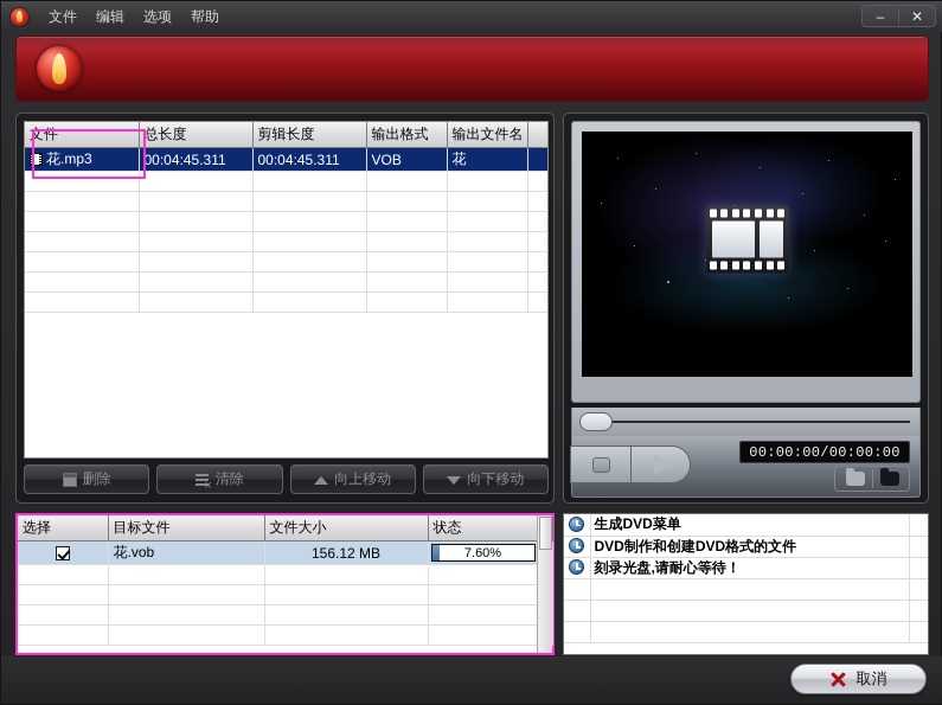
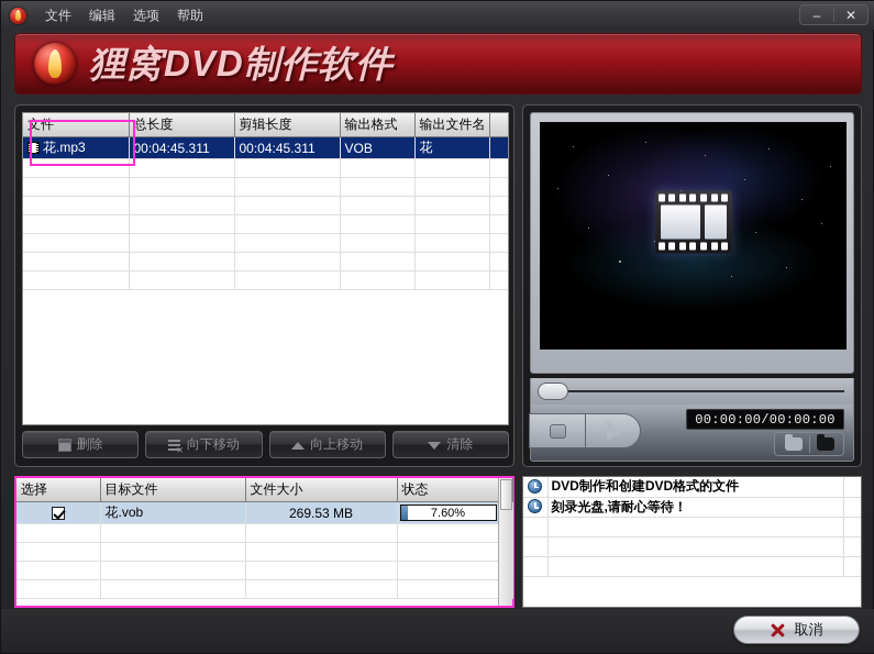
  文件
  编辑
  选项
  帮助
  –
  ✕
+ 狸窝DVD制作软件
  文件	总长度	剪辑长度	输出格式	输出文件名
  花.mp3	00:04:45.311	00:04:45.311	VOB	花
  删除
- 清除
+ 向下移动
  向上移动
- 向下移动
+ 清除
  00:00:00/00:00:00
  选择	目标文件	文件大小	状态
- 	花.vob	156.12 MB	7.60%
+ 	花.vob	269.53 MB	7.60%
- 	生成DVD菜单
  	DVD制作和创建DVD格式的文件
  	刻录光盘,请耐心等待！
  取消
